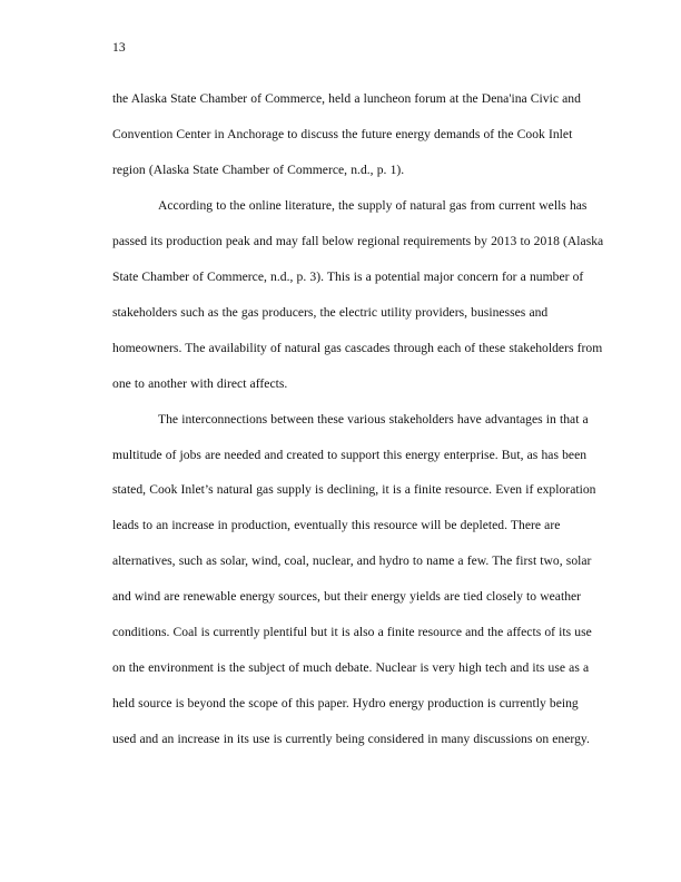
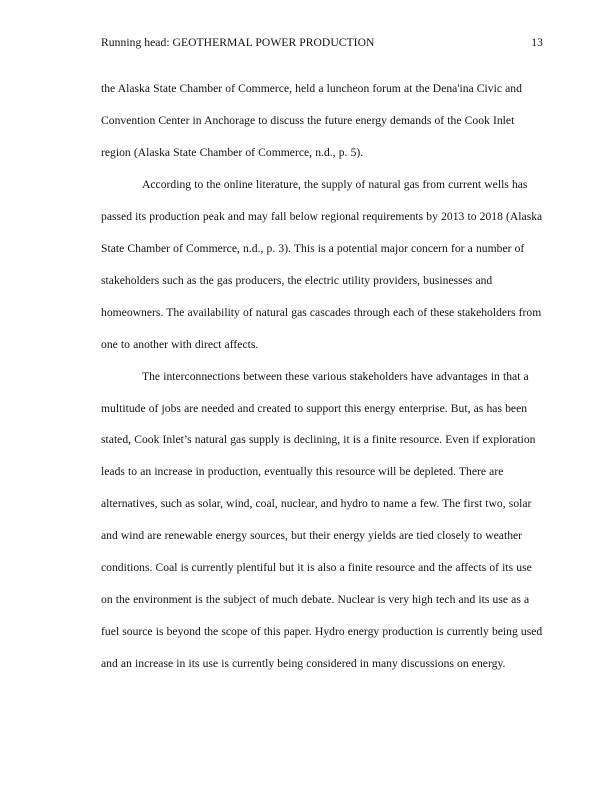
+ Running head: GEOTHERMAL POWER PRODUCTION
  13
- the Alaska State Chamber of Commerce, held a luncheon forum at the Dena'ina Civic and Convention Center in Anchorage to discuss the future energy demands of the Cook Inlet region (Alaska State Chamber of Commerce, n.d., p. 1).
+ the Alaska State Chamber of Commerce, held a luncheon forum at the Dena'ina Civic and Convention Center in Anchorage to discuss the future energy demands of the Cook Inlet region (Alaska State Chamber of Commerce, n.d., p. 5).
  According to the online literature, the supply of natural gas from current wells has passed its production peak and may fall below regional requirements by 2013 to 2018 (Alaska State Chamber of Commerce, n.d., p. 3). This is a potential major concern for a number of stakeholders such as the gas producers, the electric utility providers, businesses and homeowners. The availability of natural gas cascades through each of these stakeholders from one to another with direct affects.
- The interconnections between these various stakeholders have advantages in that a multitude of jobs are needed and created to support this energy enterprise. But, as has been stated, Cook Inlet’s natural gas supply is declining, it is a finite resource. Even if exploration leads to an increase in production, eventually this resource will be depleted. There are alternatives, such as solar, wind, coal, nuclear, and hydro to name a few. The first two, solar and wind are renewable energy sources, but their energy yields are tied closely to weather conditions. Coal is currently plentiful but it is also a finite resource and the affects of its use on the environment is the subject of much debate. Nuclear is very high tech and its use as a held source is beyond the scope of this paper. Hydro energy production is currently being used and an increase in its use is currently being considered in many discussions on energy.
+ The interconnections between these various stakeholders have advantages in that a multitude of jobs are needed and created to support this energy enterprise. But, as has been stated, Cook Inlet’s natural gas supply is declining, it is a finite resource. Even if exploration leads to an increase in production, eventually this resource will be depleted. There are alternatives, such as solar, wind, coal, nuclear, and hydro to name a few. The first two, solar and wind are renewable energy sources, but their energy yields are tied closely to weather conditions. Coal is currently plentiful but it is also a finite resource and the affects of its use on the environment is the subject of much debate. Nuclear is very high tech and its use as a fuel source is beyond the scope of this paper. Hydro energy production is currently being used and an increase in its use is currently being considered in many discussions on energy.
